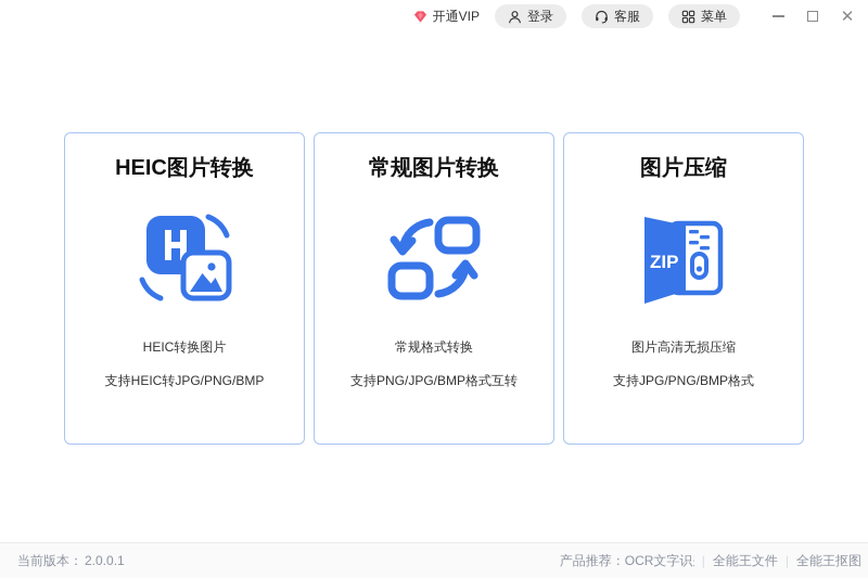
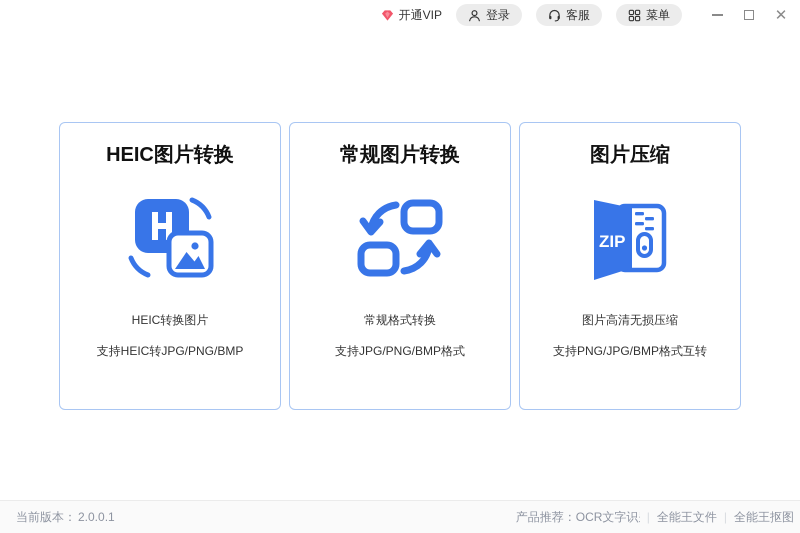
  开通VIP
  登录
  客服
  菜单
  ✕
  HEIC图片转换
  HEIC转换图片
  支持HEIC转JPG/PNG/BMP
  常规图片转换
  常规格式转换
- 支持PNG/JPG/BMP格式互转
+ 支持JPG/PNG/BMP格式
  图片压缩
  ZIP
  图片高清无损压缩
- 支持JPG/PNG/BMP格式
+ 支持PNG/JPG/BMP格式互转
  当前版本：
  2.0.0.1
  产品推荐：
  OCR文字识
  |
  全能王文件
  |
  全能王抠图
